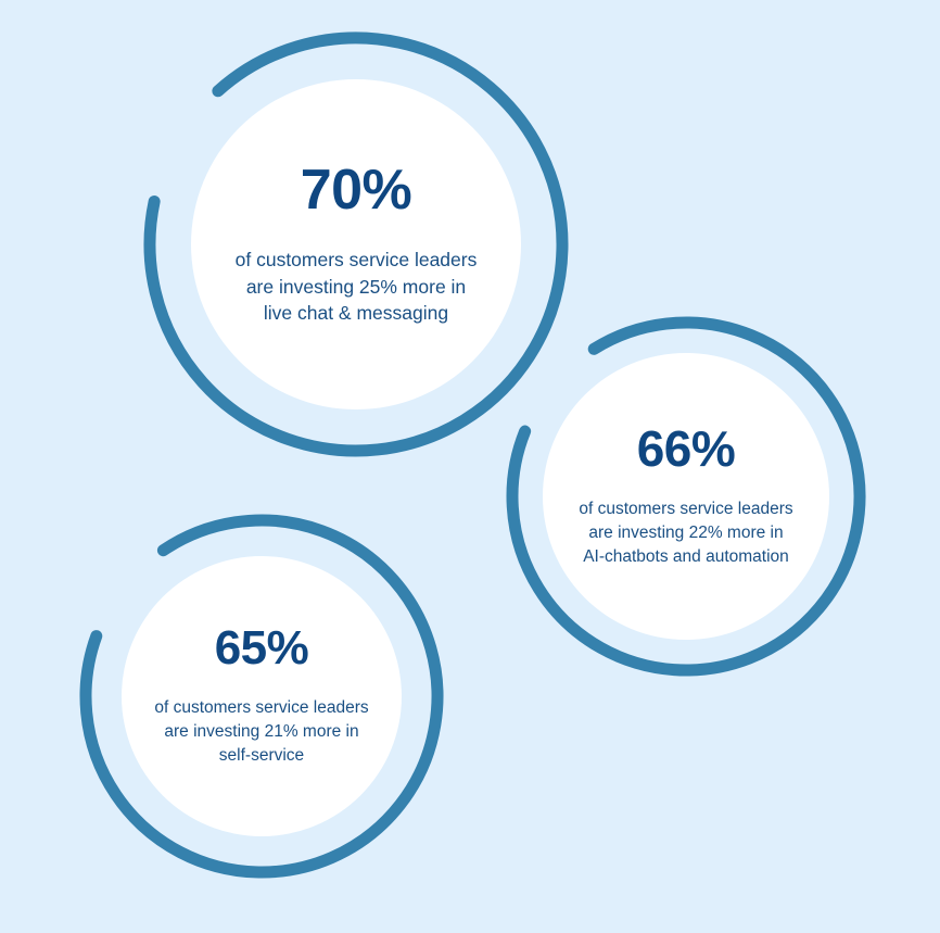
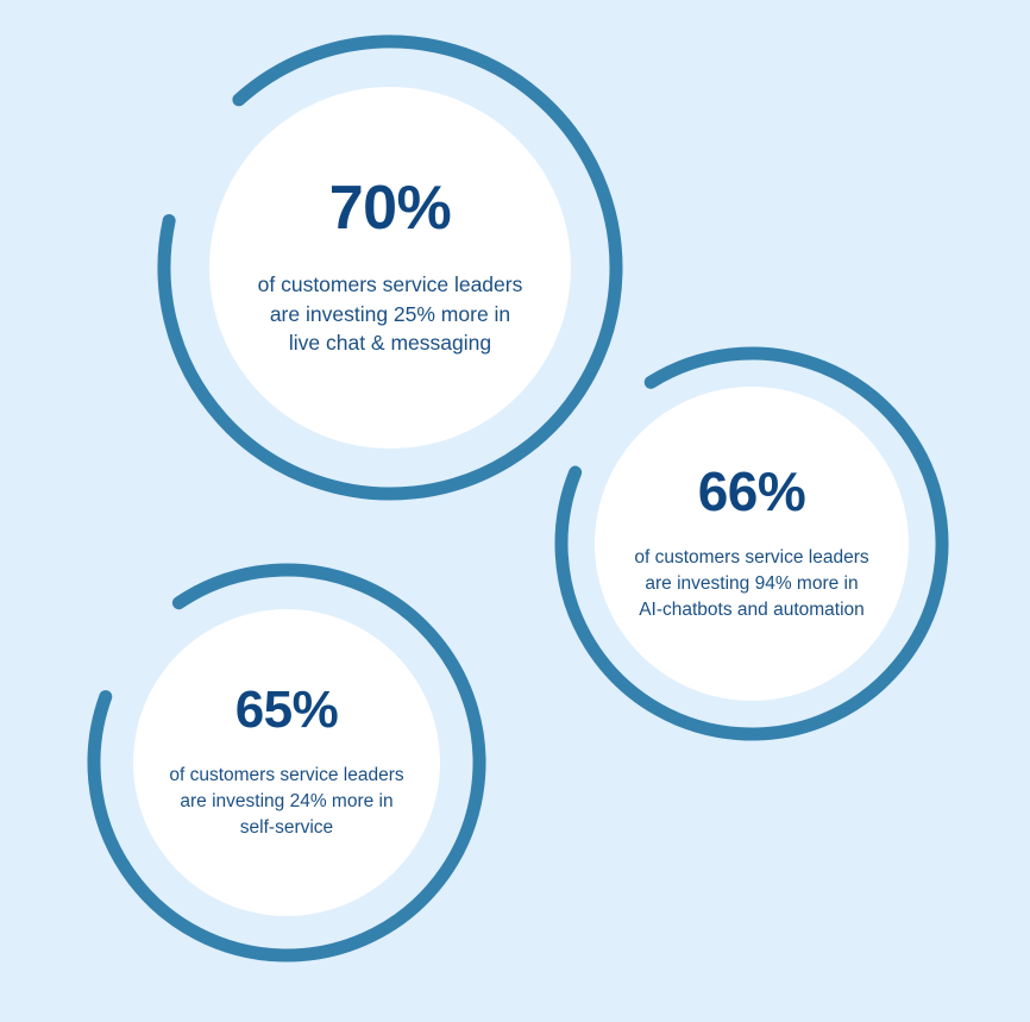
  70%
  of customers service leaders
  are investing 25% more in
  live chat & messaging
  66%
  of customers service leaders
- are investing 22% more in
+ are investing 94% more in
  AI-chatbots and automation
  65%
  of customers service leaders
- are investing 21% more in
+ are investing 24% more in
  self-service
